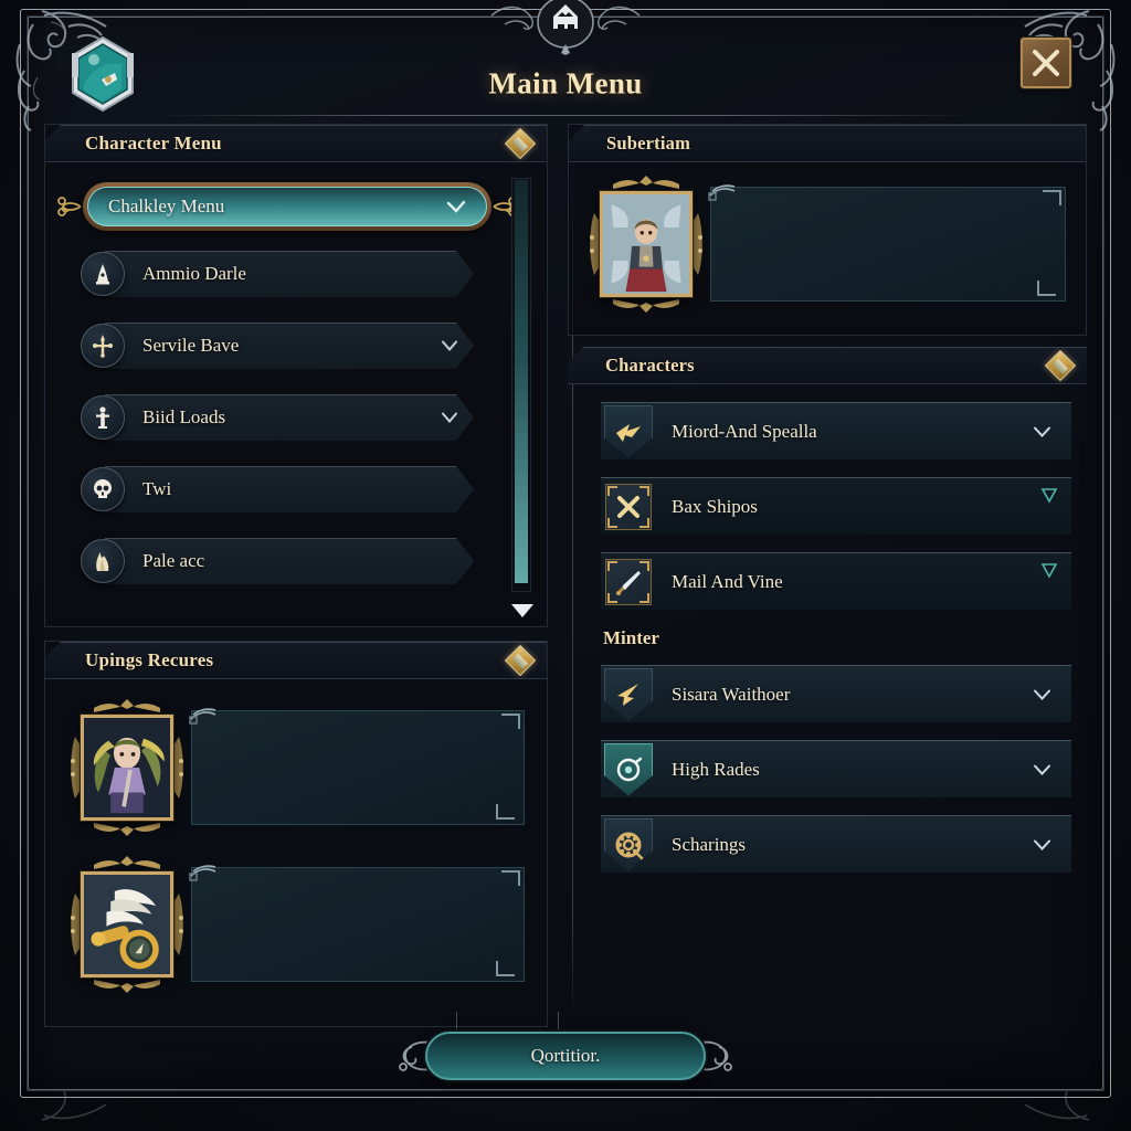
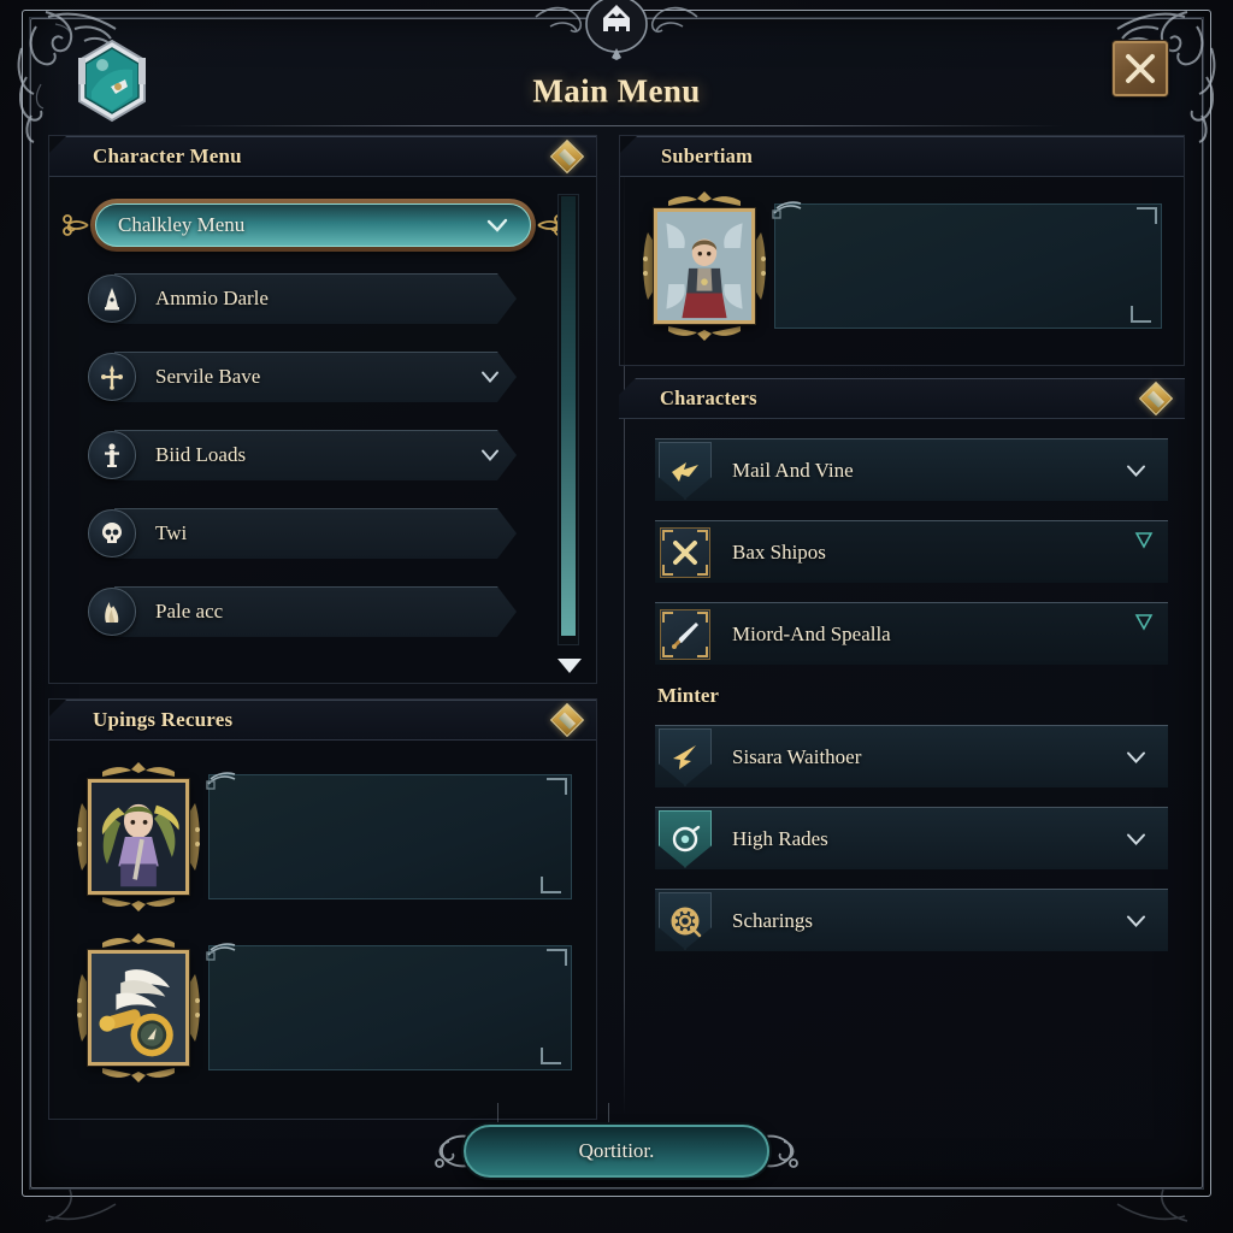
  Main Menu
  Character Menu
  Chalkley Menu
  Ammio Darle
  Servile Bave
  Biid Loads
  Twi
  Pale acc
  Upings Recures
  Subertiam
  Characters
- Miord-And Spealla
+ Mail And Vine
  Bax Shipos
- Mail And Vine
+ Miord-And Spealla
  Minter
  Sisara Waithoer
  High Rades
  Scharings
  Qortitior.
